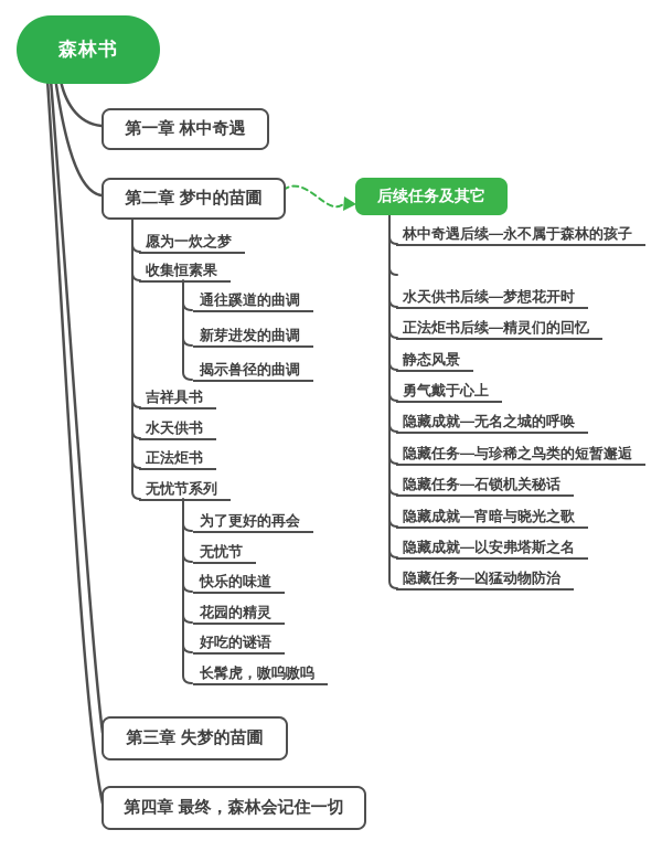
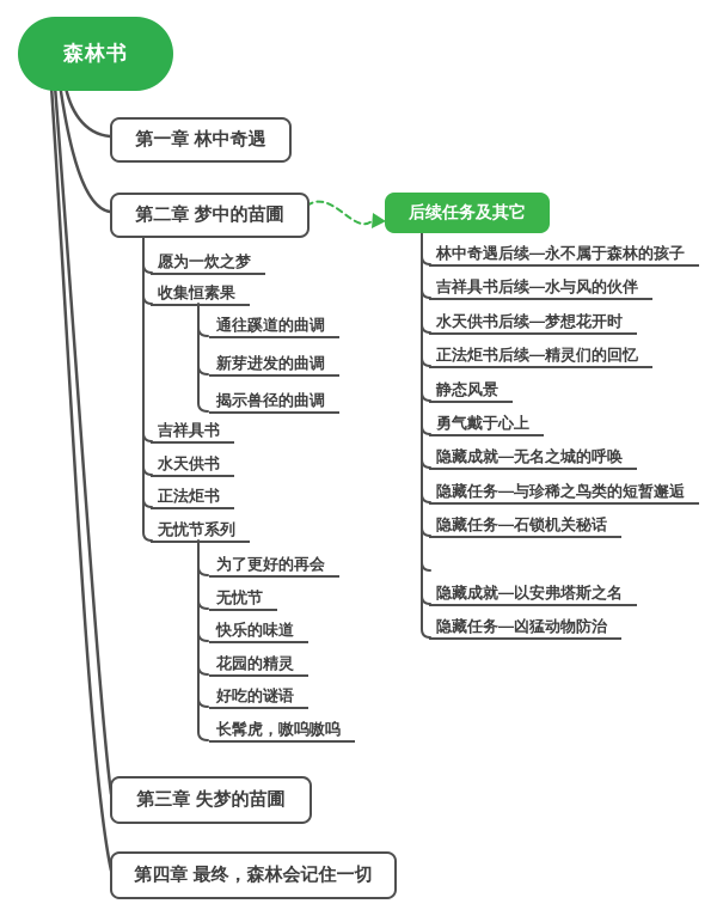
  森林书
  第一章 林中奇遇
  第二章 梦中的苗圃
  第三章 失梦的苗圃
  第四章 最终，森林会记住一切
  后续任务及其它
  愿为一炊之梦
  收集恒素果
  吉祥具书
  水天供书
  正法炬书
  无忧节系列
  通往蹊道的曲调
  新芽进发的曲调
  揭示兽径的曲调
  为了更好的再会
  无忧节
  快乐的味道
  花园的精灵
  好吃的谜语
  长髯虎，嗷呜嗷呜
  林中奇遇后续—永不属于森林的孩子
+ 吉祥具书后续—水与风的伙伴
  水天供书后续—梦想花开时
  正法炬书后续—精灵们的回忆
  静态风景
  勇气戴于心上
  隐藏成就—无名之城的呼唤
  隐藏任务—与珍稀之鸟类的短暂邂逅
  隐藏任务—石锁机关秘话
- 隐藏成就—宵暗与晓光之歌
  隐藏成就—以安弗塔斯之名
  隐藏任务—凶猛动物防治
